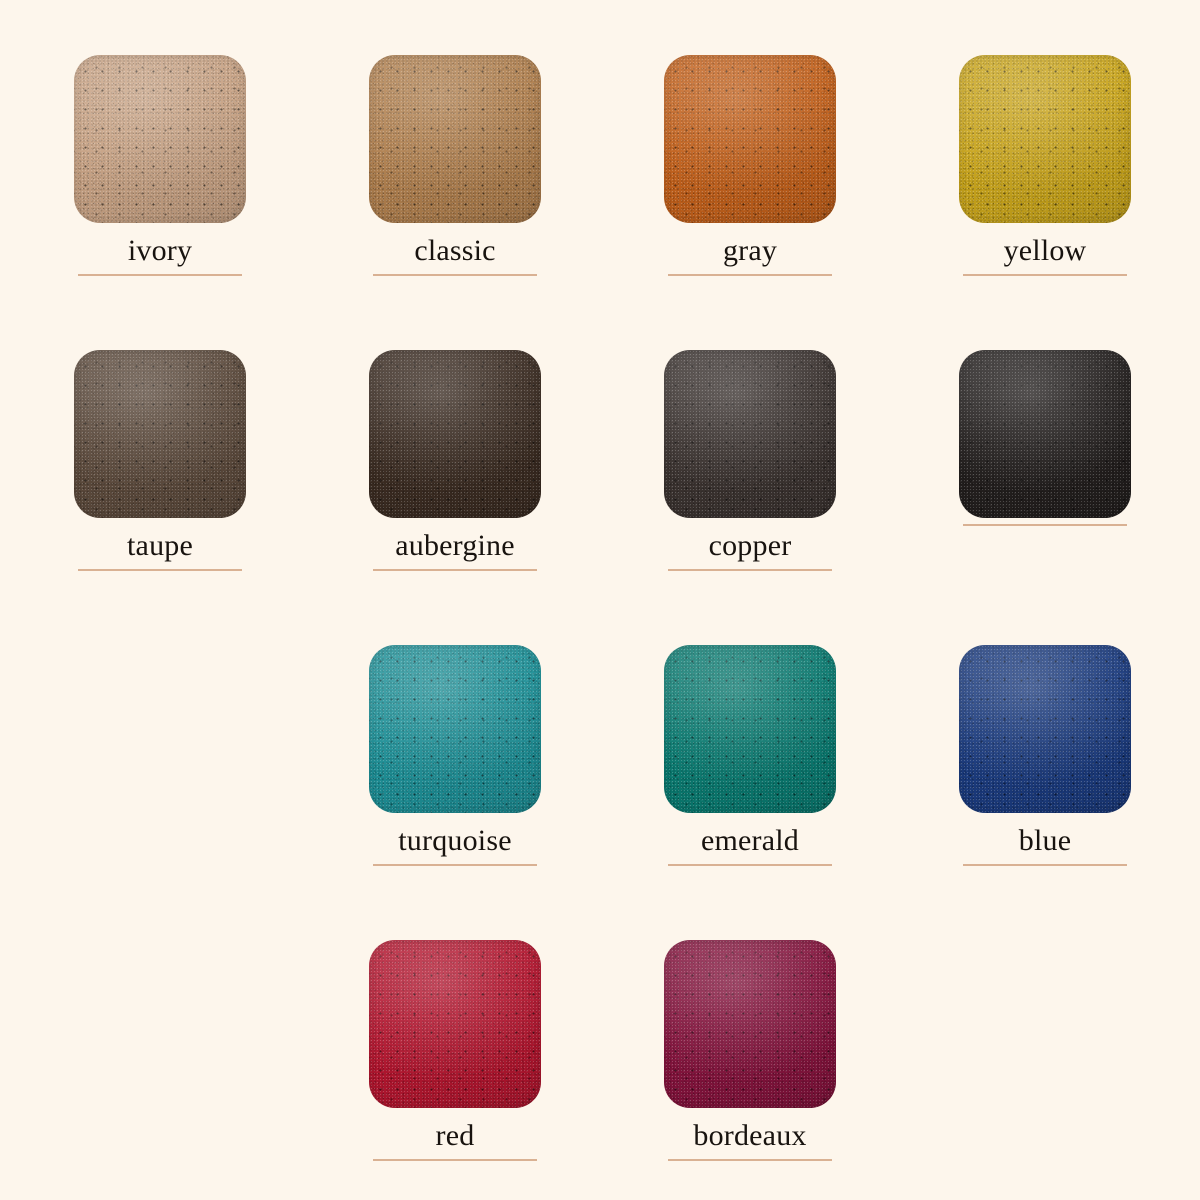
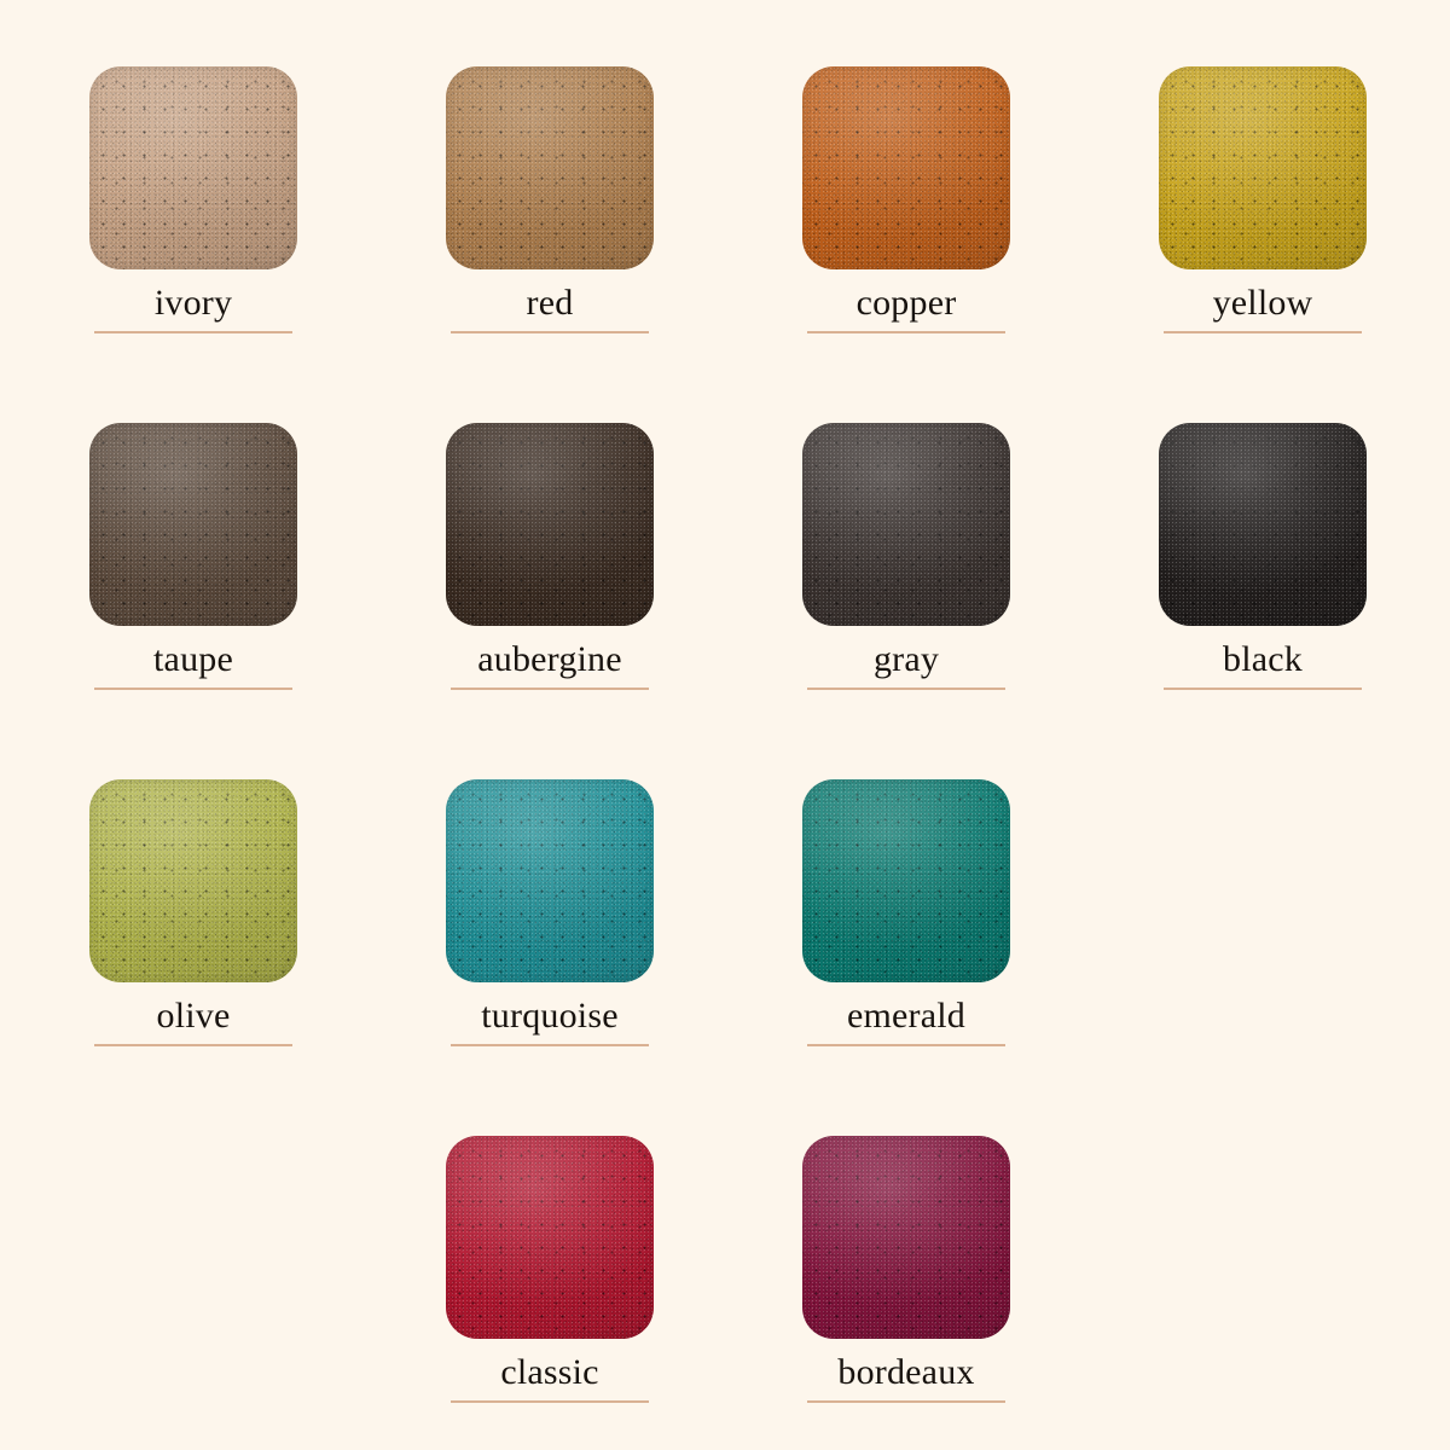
  ivory
- classic
+ red
- gray
+ copper
  yellow
  taupe
  aubergine
- copper
+ gray
+ black
+ olive
  turquoise
  emerald
- blue
- red
+ classic
  bordeaux
